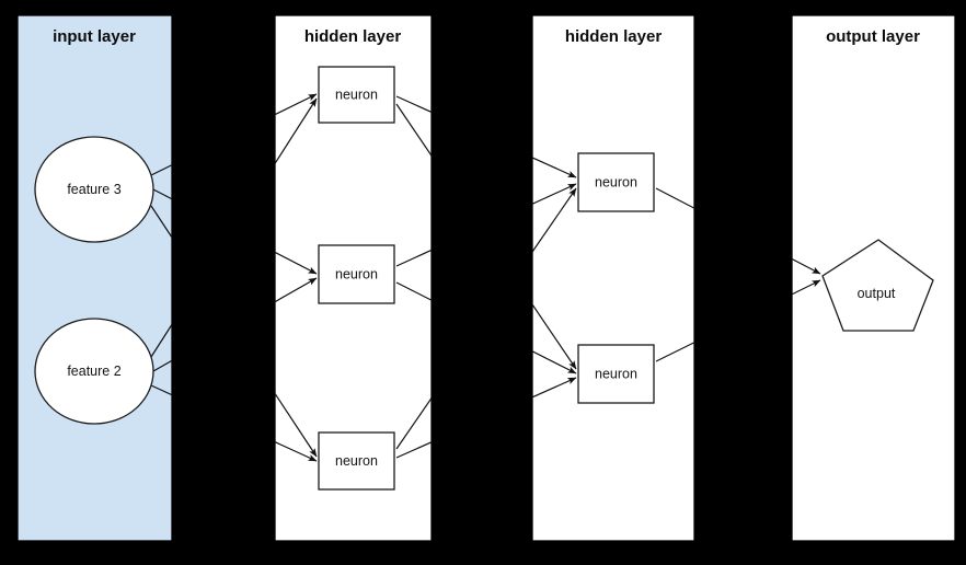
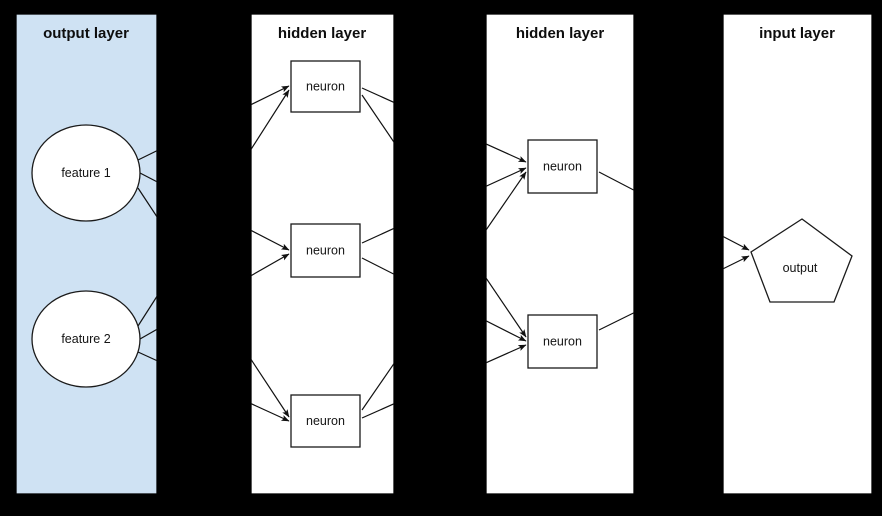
- feature 3
+ feature 1
  feature 2
  neuron
  neuron
  neuron
  neuron
  neuron
  output
- input layer
+ output layer
  hidden layer
  hidden layer
- output layer
+ input layer
